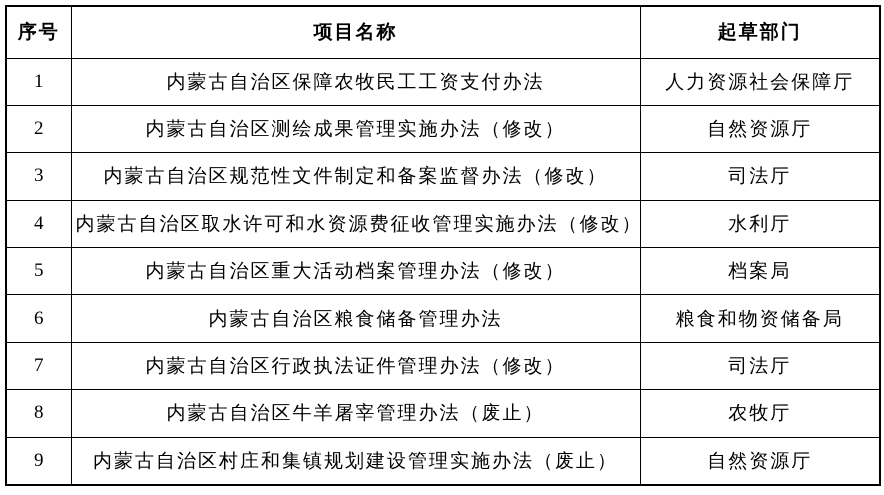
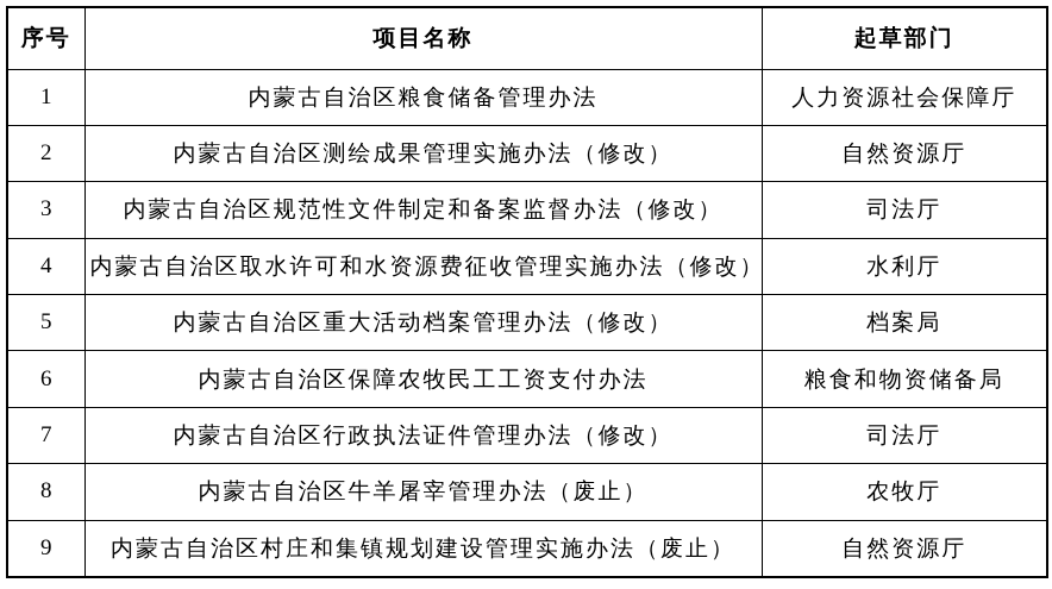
  序号	项目名称	起草部门
- 1	内蒙古自治区保障农牧民工工资支付办法	人力资源社会保障厅
+ 1	内蒙古自治区粮食储备管理办法	人力资源社会保障厅
  2	内蒙古自治区测绘成果管理实施办法（修改）	自然资源厅
  3	内蒙古自治区规范性文件制定和备案监督办法（修改）	司法厅
  4	内蒙古自治区取水许可和水资源费征收管理实施办法（修改）	水利厅
  5	内蒙古自治区重大活动档案管理办法（修改）	档案局
- 6	内蒙古自治区粮食储备管理办法	粮食和物资储备局
+ 6	内蒙古自治区保障农牧民工工资支付办法	粮食和物资储备局
  7	内蒙古自治区行政执法证件管理办法（修改）	司法厅
  8	内蒙古自治区牛羊屠宰管理办法（废止）	农牧厅
  9	内蒙古自治区村庄和集镇规划建设管理实施办法（废止）	自然资源厅
